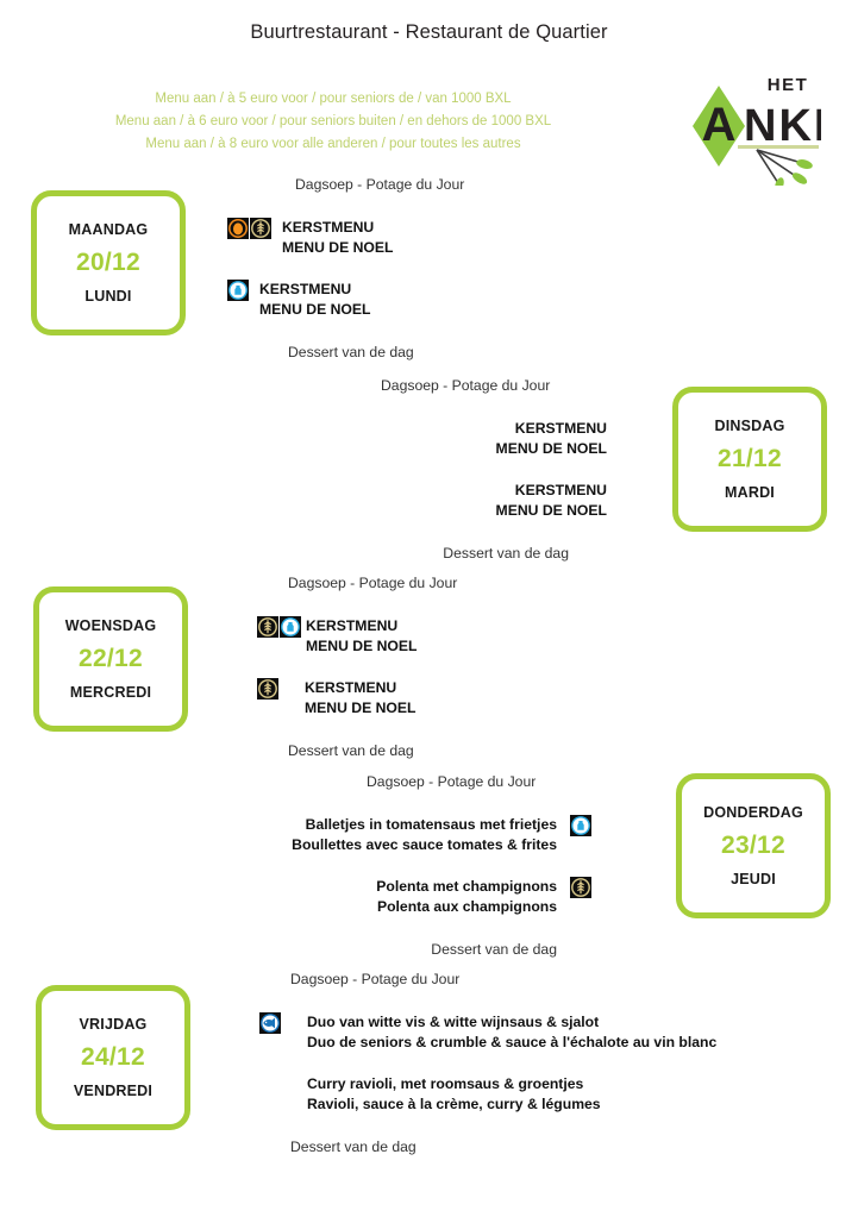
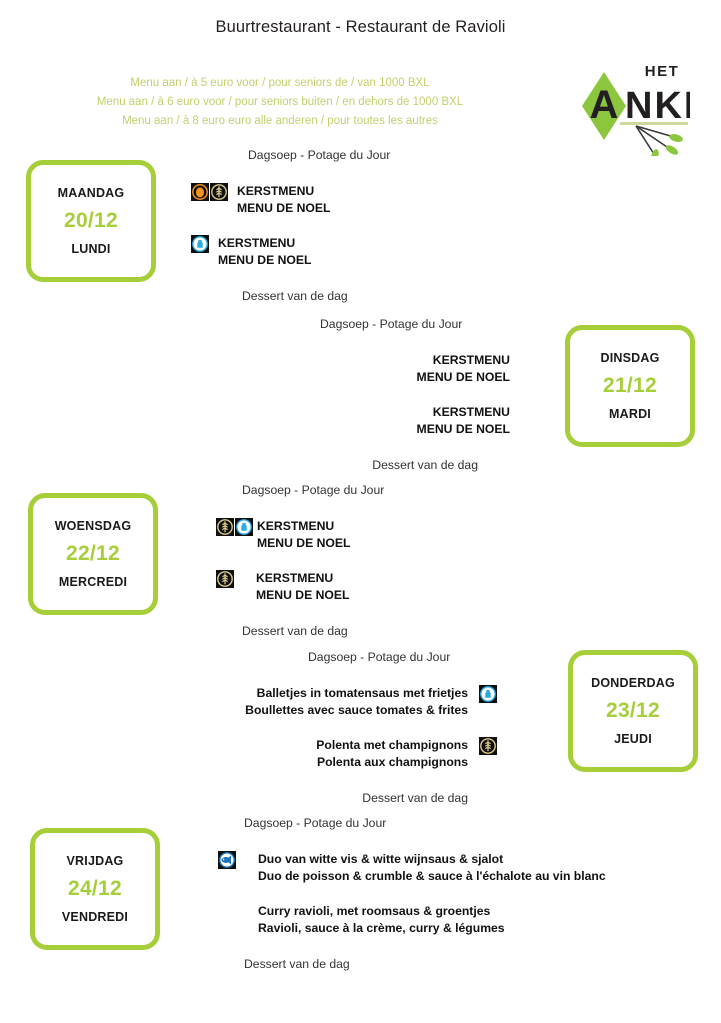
- Buurtrestaurant - Restaurant de Quartier
+ Buurtrestaurant - Restaurant de Ravioli
  Menu aan / à 5 euro voor / pour seniors de / van 1000 BXL
  Menu aan / à 6 euro voor / pour seniors buiten / en dehors de 1000 BXL
- Menu aan / à 8 euro voor alle anderen / pour toutes les autres
+ Menu aan / à 8 euro euro alle anderen / pour toutes les autres
  HET
  A
  MAANDAG
  20/12
  LUNDI
  Dagsoep - Potage du Jour
  KERSTMENU
  MENU DE NOEL
  KERSTMENU
  MENU DE NOEL
  Dessert van de dag
  DINSDAG
  21/12
  MARDI
  Dagsoep - Potage du Jour
  KERSTMENU
  MENU DE NOEL
  KERSTMENU
  MENU DE NOEL
  Dessert van de dag
  WOENSDAG
  22/12
  MERCREDI
  Dagsoep - Potage du Jour
  KERSTMENU
  MENU DE NOEL
  KERSTMENU
  MENU DE NOEL
  Dessert van de dag
  DONDERDAG
  23/12
  JEUDI
  Dagsoep - Potage du Jour
  Balletjes in tomatensaus met frietjes
  Boullettes avec sauce tomates & frites
  Polenta met champignons
  Polenta aux champignons
  Dessert van de dag
  VRIJDAG
  24/12
  VENDREDI
  Dagsoep - Potage du Jour
  Duo van witte vis & witte wijnsaus & sjalot
- Duo de seniors & crumble & sauce à l'échalote au vin blanc
+ Duo de poisson & crumble & sauce à l'échalote au vin blanc
  Curry ravioli, met roomsaus & groentjes
  Ravioli, sauce à la crème, curry & légumes
  Dessert van de dag
